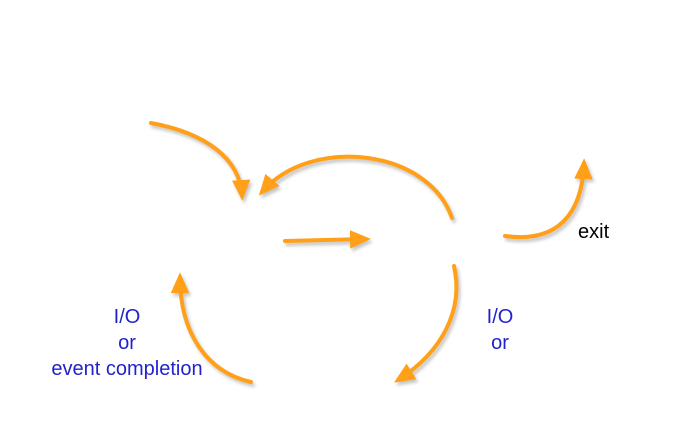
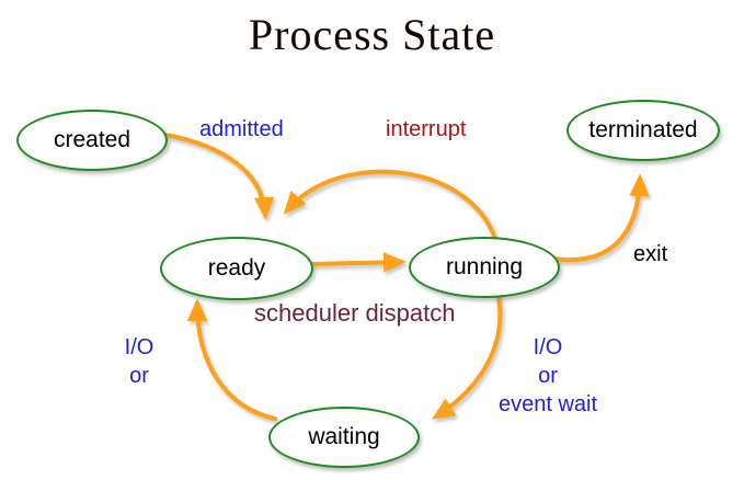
+ Process State
+ created
+ terminated
+ ready
+ running
+ waiting
+ admitted
+ interrupt
+ scheduler dispatch
  exit
  I/O
  or
- event completion
  I/O
  or
+ event wait
